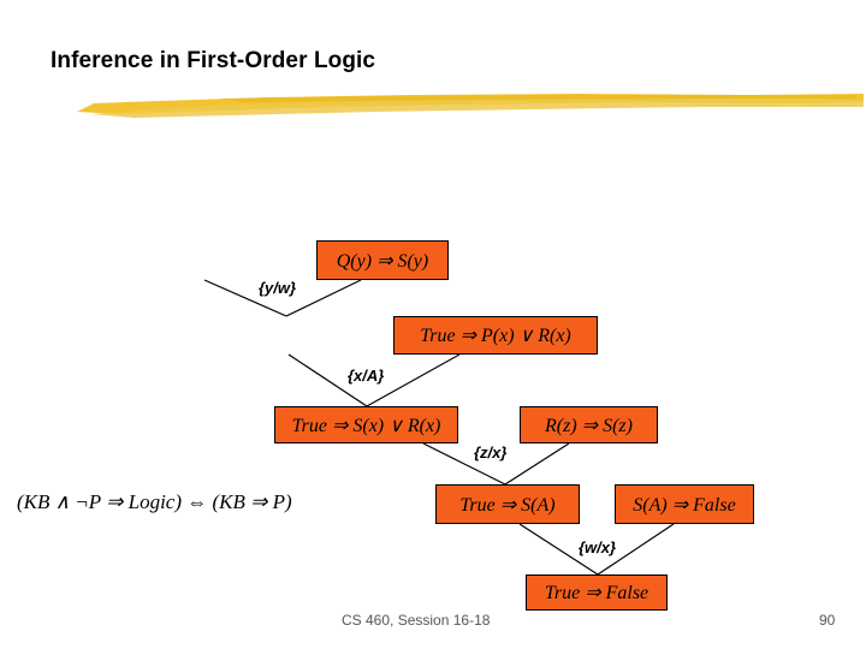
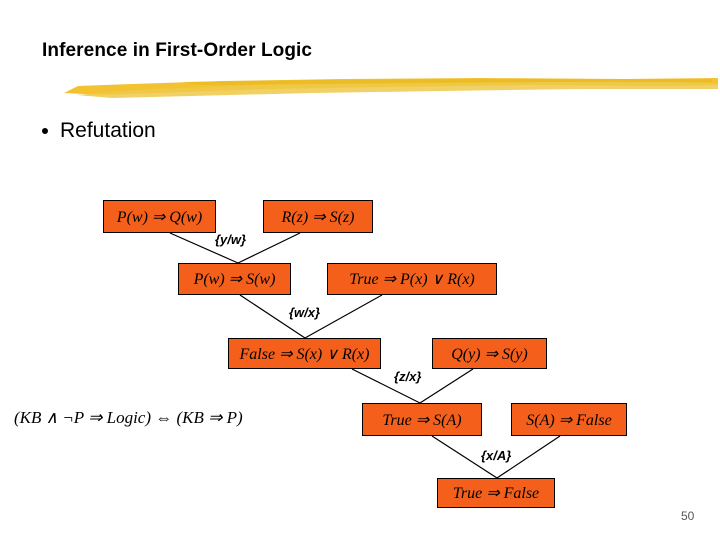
  Inference in First-Order Logic
+ Refutation
+ P(w) ⇒ Q(w)
- Q(y) ⇒ S(y)
+ R(z) ⇒ S(z)
+ P(w) ⇒ S(w)
  True ⇒ P(x) ∨ R(x)
- True ⇒ S(x) ∨ R(x)
+ False ⇒ S(x) ∨ R(x)
- R(z) ⇒ S(z)
+ Q(y) ⇒ S(y)
  True ⇒ S(A)
  S(A) ⇒ False
  True ⇒ False
  {y/w}
- {x/A}
+ {w/x}
  {z/x}
- {w/x}
+ {x/A}
  (KB ∧ ¬P ⇒ Logic) ⇔ (KB ⇒ P)
- CS 460, Session 16-18
- 90
+ 50
